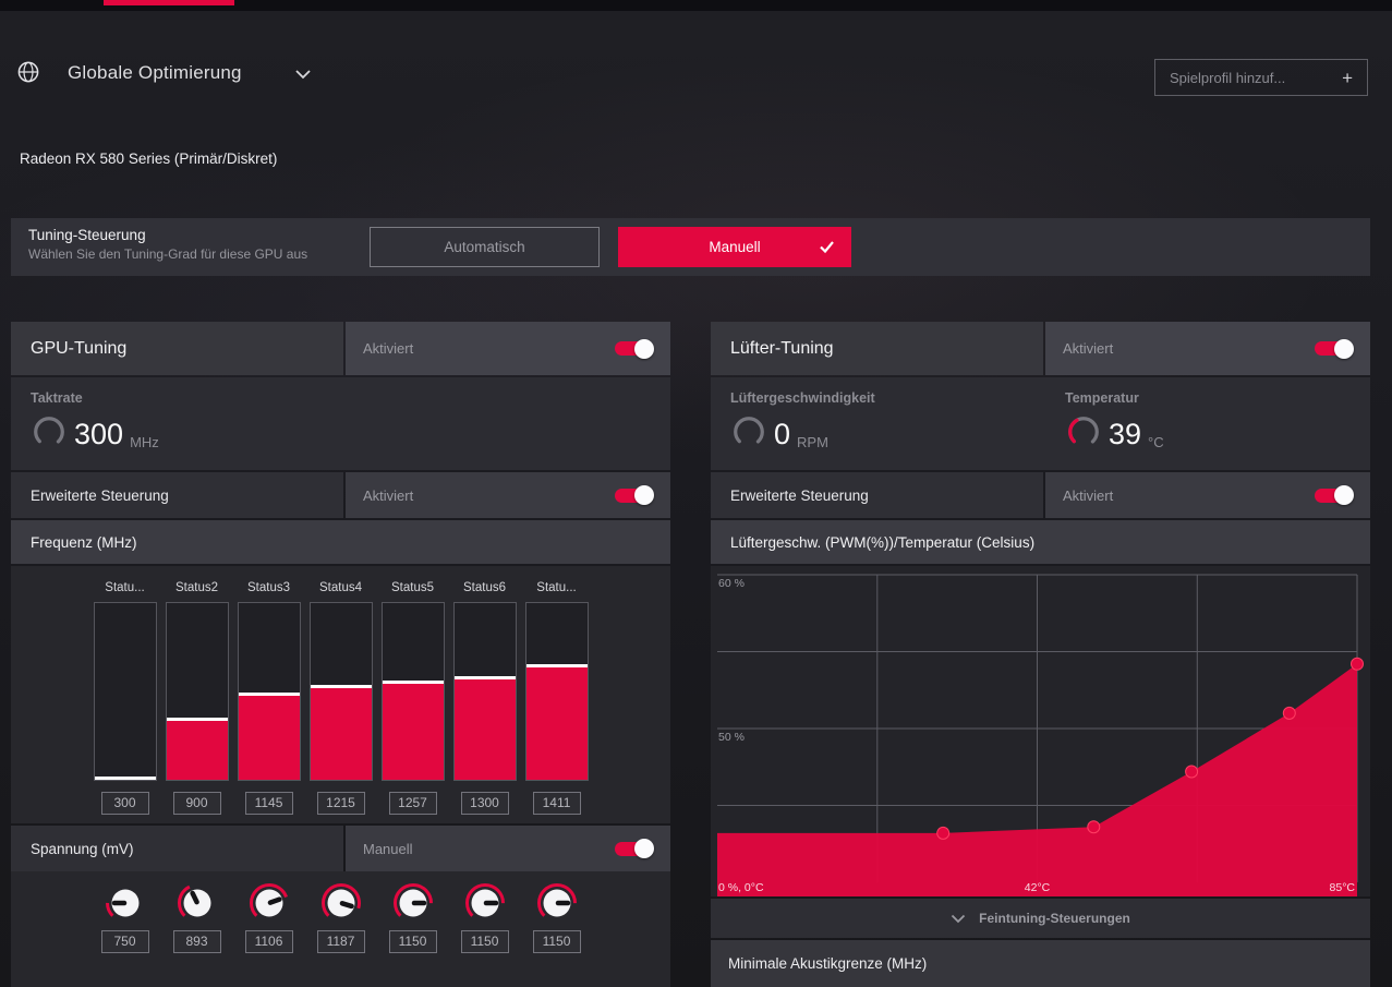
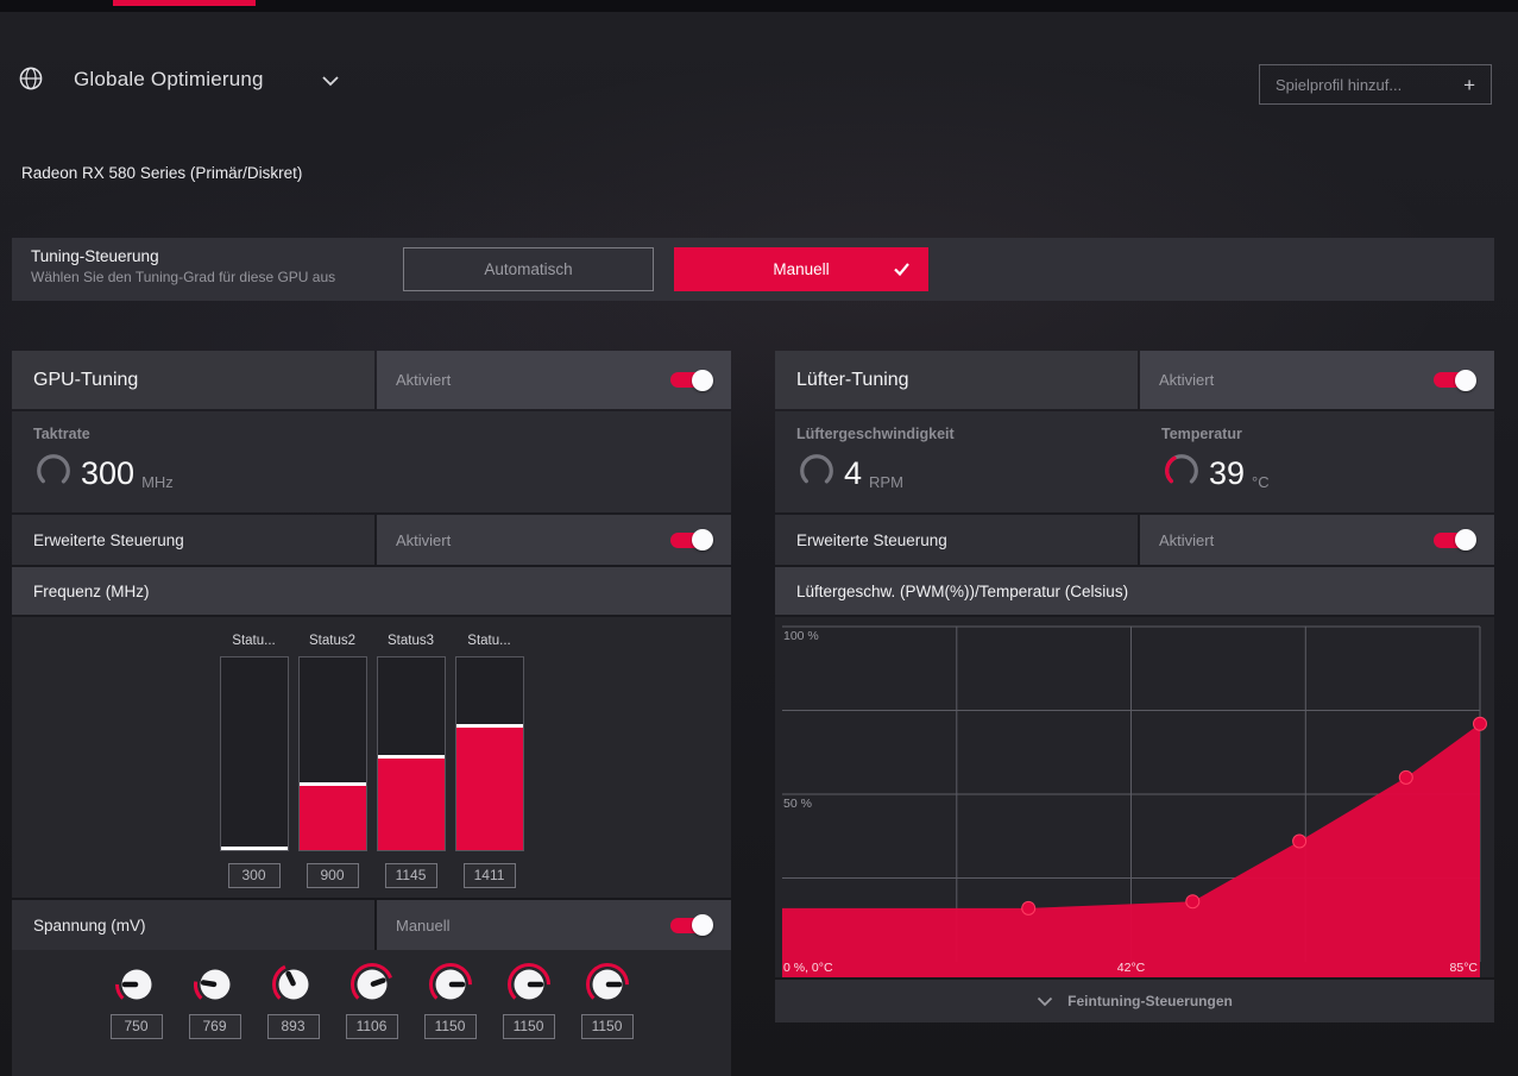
  Globale Optimierung
  Spielprofil hinzuf...
  +
  Radeon RX 580 Series (Primär/Diskret)
  Tuning-Steuerung
  Wählen Sie den Tuning-Grad für diese GPU aus
  Automatisch
  Manuell
  GPU-Tuning
  Aktiviert
  Taktrate
  300
  MHz
  Erweiterte Steuerung
  Aktiviert
  Frequenz (MHz)
  Statu...
  300
  Status2
  900
  Status3
  1145
- Status4
- 1215
- Status5
- 1257
- Status6
- 1300
  Statu...
  1411
  Spannung (mV)
  Manuell
  750
+ 769
  893
  1106
- 1187
  1150
  1150
  1150
  Lüfter-Tuning
  Aktiviert
  Lüftergeschwindigkeit
- 0
+ 4
  RPM
  Temperatur
  39
  °C
  Erweiterte Steuerung
  Aktiviert
  Lüftergeschw. (PWM(%))/Temperatur (Celsius)
- 60 %
+ 100 %
  50 %
  0 %, 0°C
  42°C
  85°C
  Feintuning-Steuerungen
- Minimale Akustikgrenze (MHz)
